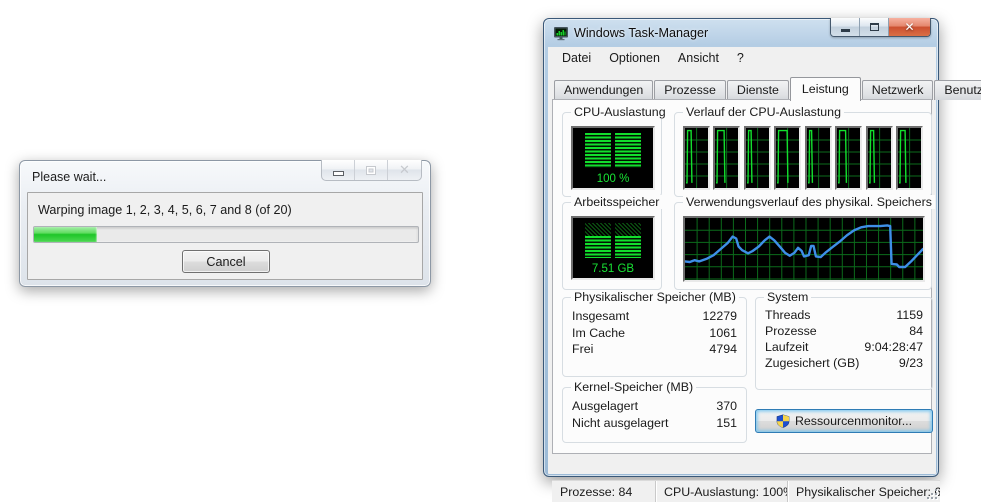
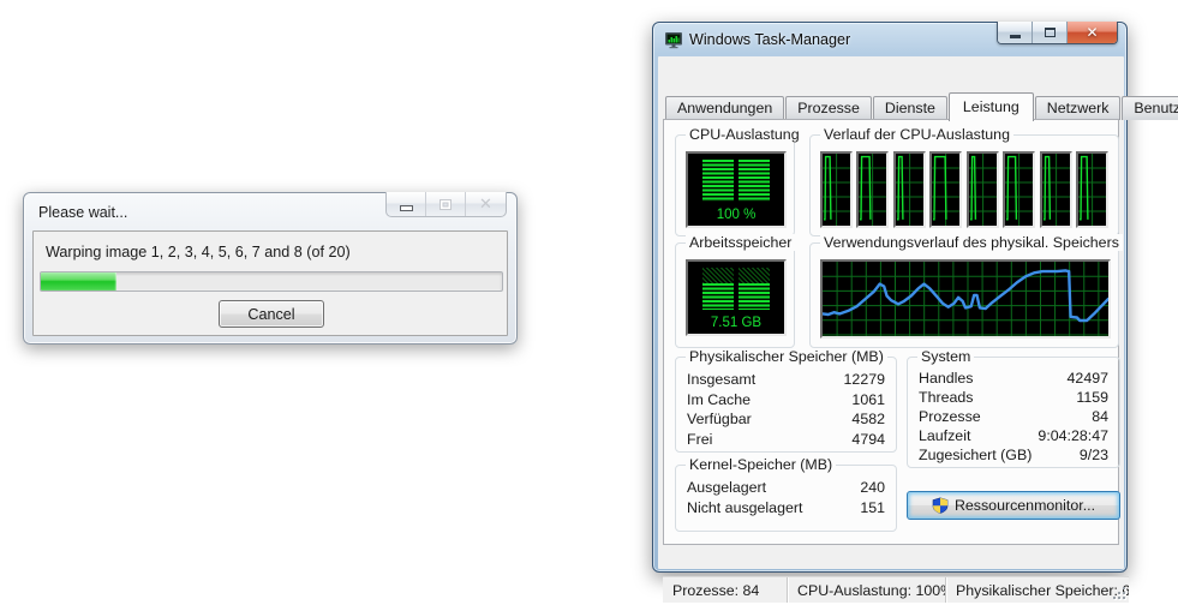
  Please wait...
  ✕
  Warping image 1, 2, 3, 4, 5, 6, 7 and 8 (of 20)
  Cancel
  Windows Task-Manager
  ✕
- Datei
- Optionen
- Ansicht
- ?
  Anwendungen
  Prozesse
  Dienste
  Leistung
  Netzwerk
  Benutz
  CPU-Auslastung
  100 %
  Verlauf der CPU-Auslastung
  Arbeitsspeicher
  7.51 GB
  Verwendungsverlauf des physikal. Speichers
  Physikalischer Speicher (MB)
  Insgesamt
  12279
  Im Cache
  1061
+ Verfügbar
+ 4582
  Frei
  4794
  System
+ Handles
+ 42497
  Threads
  1159
  Prozesse
  84
  Laufzeit
  9:04:28:47
  Zugesichert (GB)
  9/23
  Kernel-Speicher (MB)
  Ausgelagert
- 370
+ 240
  Nicht ausgelagert
  151
  Ressourcenmonitor...
  Prozesse: 84
  CPU-Auslastung: 100
  Physikalischer Speicher: 6
